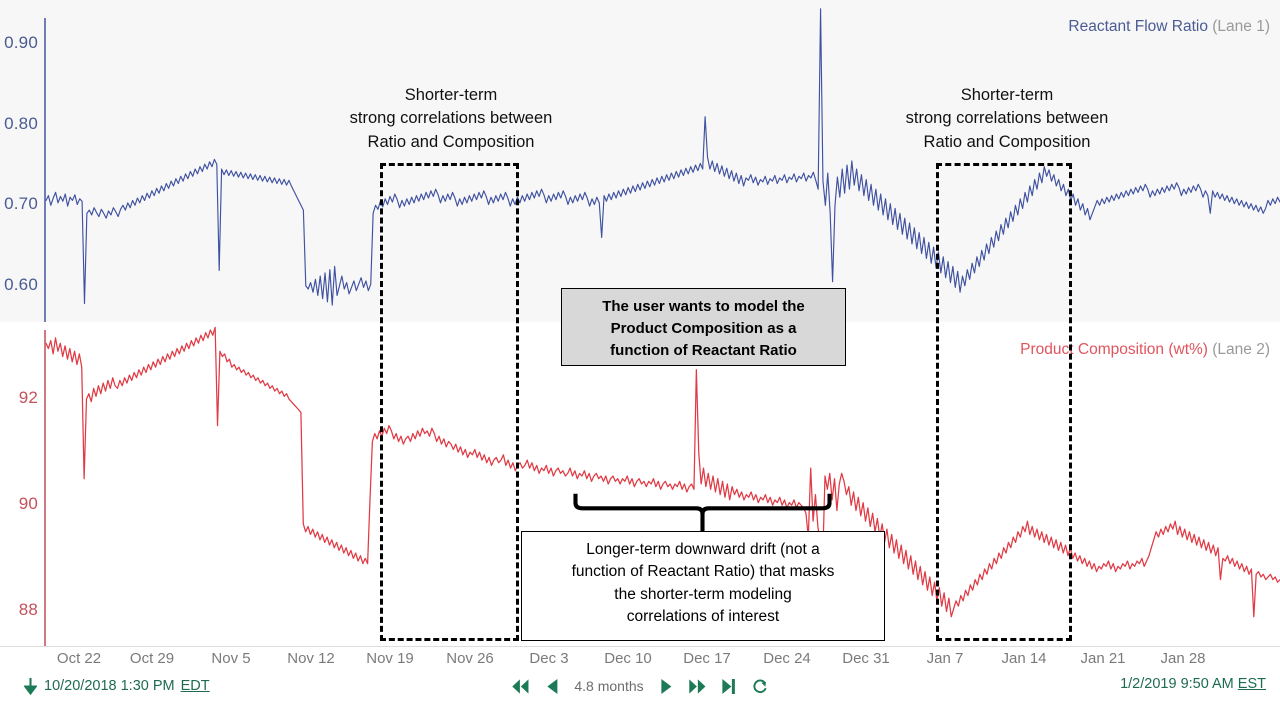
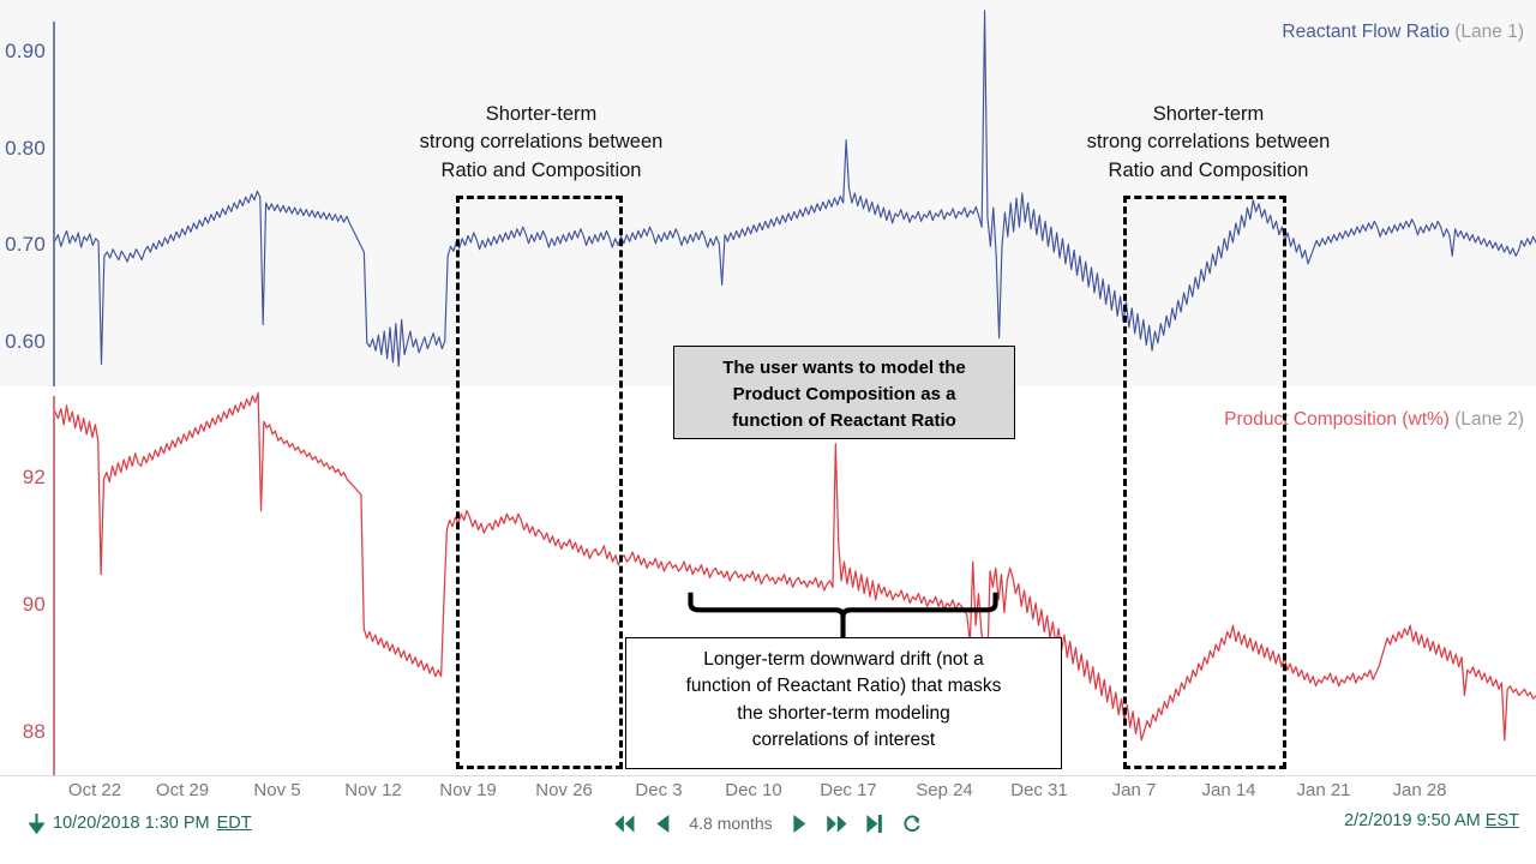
  0.90
  0.80
  0.70
  0.60
  92
  90
  88
  Reactant Flow Ratio (Lane 1)
  Product Composition (wt%) (Lane 2)
  Shorter-term
  strong correlations between
  Ratio and Composition
  Shorter-term
  strong correlations between
  Ratio and Composition
  The user wants to model the
  Product Composition as a
  function of Reactant Ratio
  Longer-term downward drift (not a
  function of Reactant Ratio) that masks
  the shorter-term modeling
  correlations of interest
  Oct 22
  Oct 29
  Nov 5
  Nov 12
  Nov 19
  Nov 26
  Dec 3
  Dec 10
  Dec 17
- Dec 24
+ Sep 24
  Dec 31
  Jan 7
  Jan 14
  Jan 21
  Jan 28
  10/20/2018 1:30 PM
  EDT
  4.8 months
- 1/2/2019 9:50 AM EST
+ 2/2/2019 9:50 AM EST
